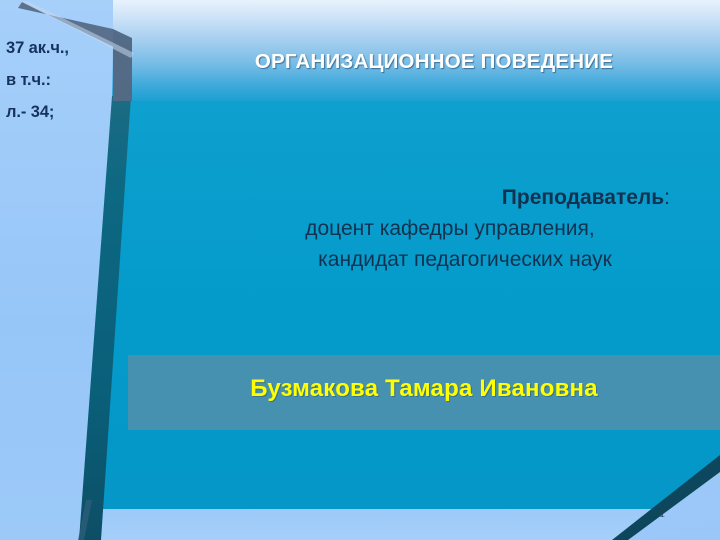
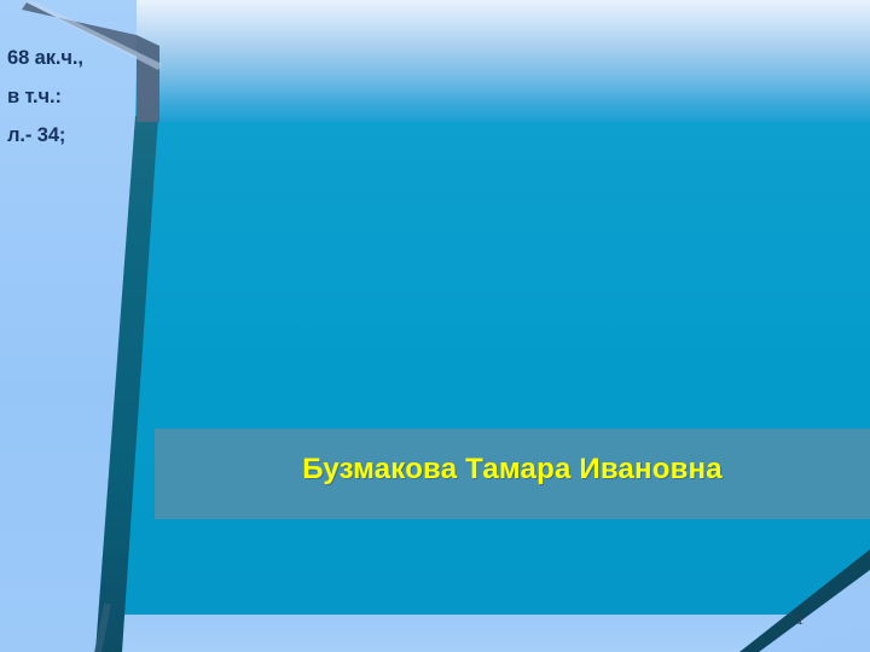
- 37 ак.ч.,
+ 68 ак.ч.,
  в т.ч.:
  л.- 34;
- ОРГАНИЗАЦИОННОЕ ПОВЕДЕНИЕ
- Преподаватель:
- доцент кафедры управления,
- кандидат педагогических наук
  Бузмакова Тамара Ивановна
  1
